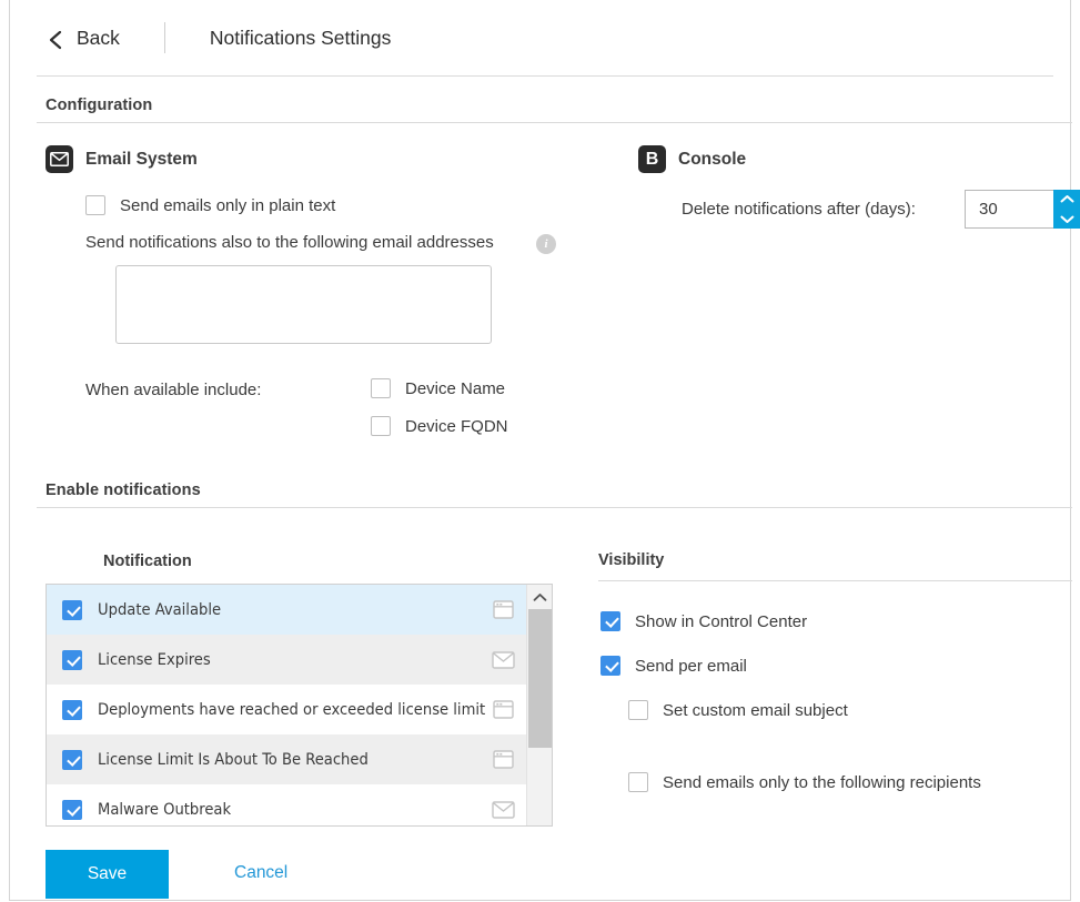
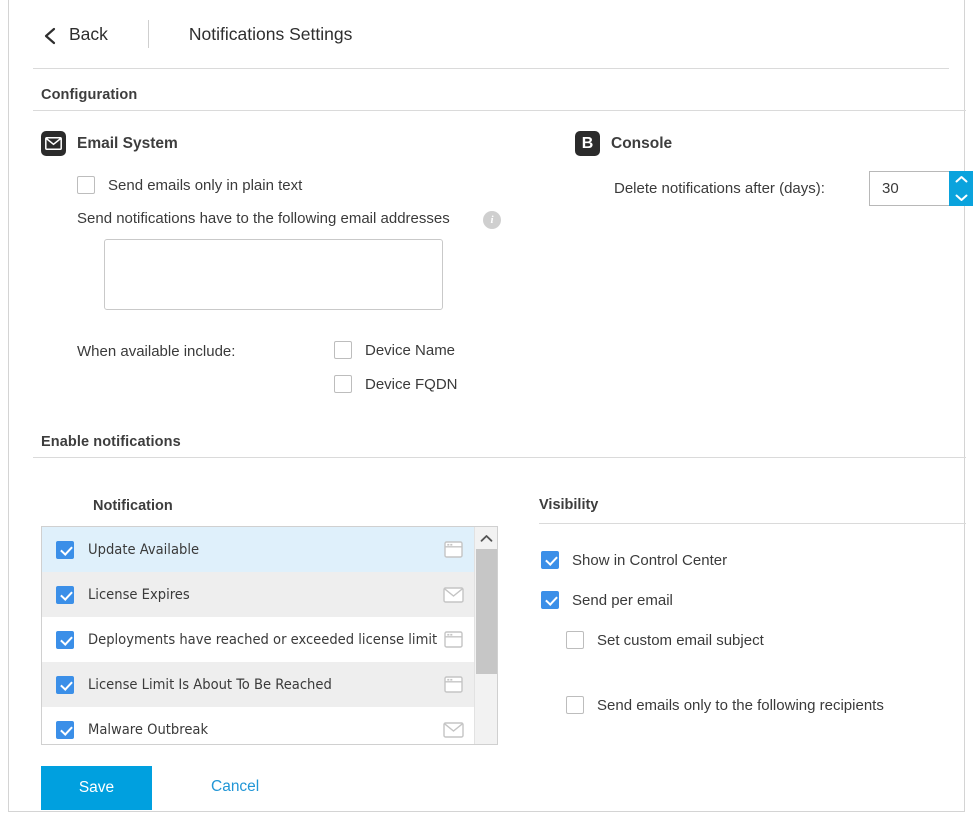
  Back
  Notifications Settings
  Configuration
  Email System
  Send emails only in plain text
- Send notifications also to the following email addresses
+ Send notifications have to the following email addresses
  i
  When available include:
  Device Name
  Device FQDN
  B
  Console
  Delete notifications after (days):
  30
  Enable notifications
  Notification
  Update Available
  License Expires
  Deployments have reached or exceeded license limit
  License Limit Is About To Be Reached
  Malware Outbreak
  Visibility
  Show in Control Center
  Send per email
  Set custom email subject
  Send emails only to the following recipients
  Save
  Cancel
